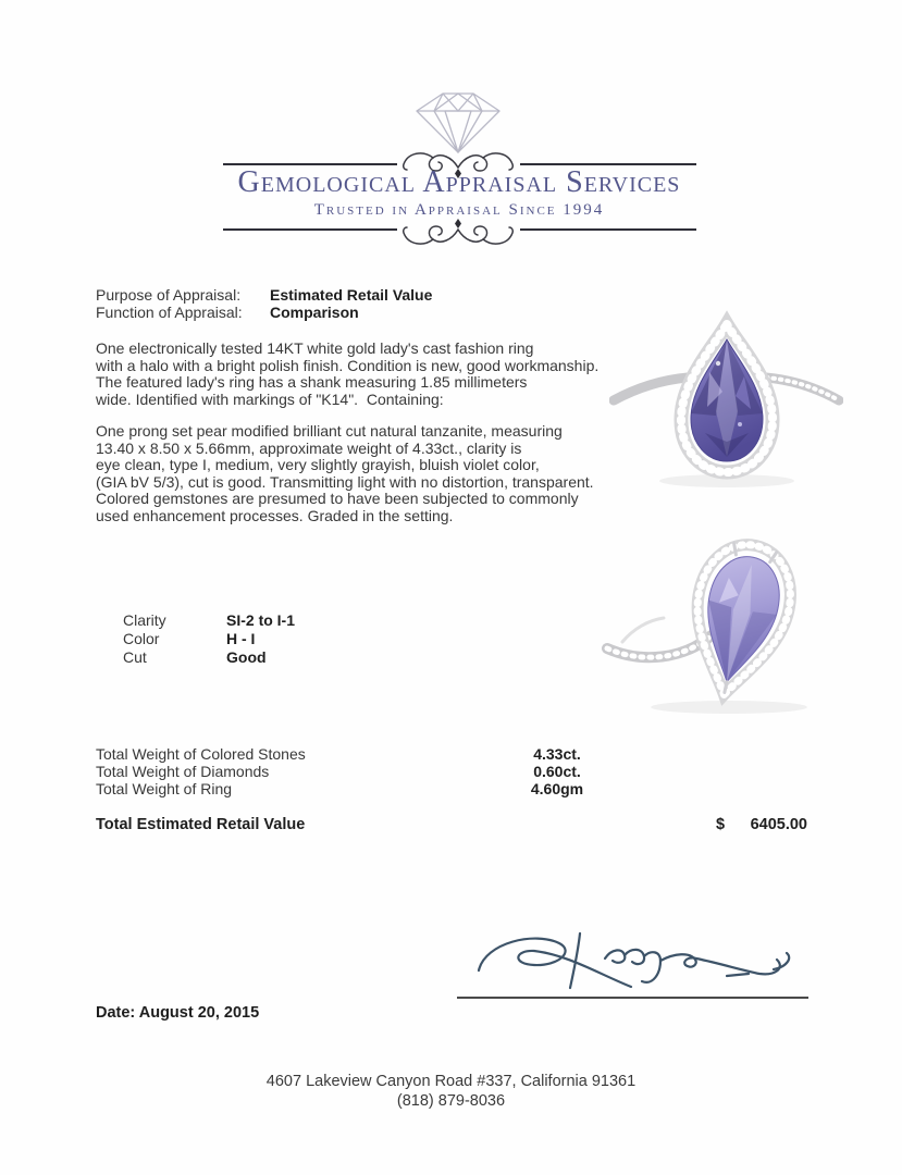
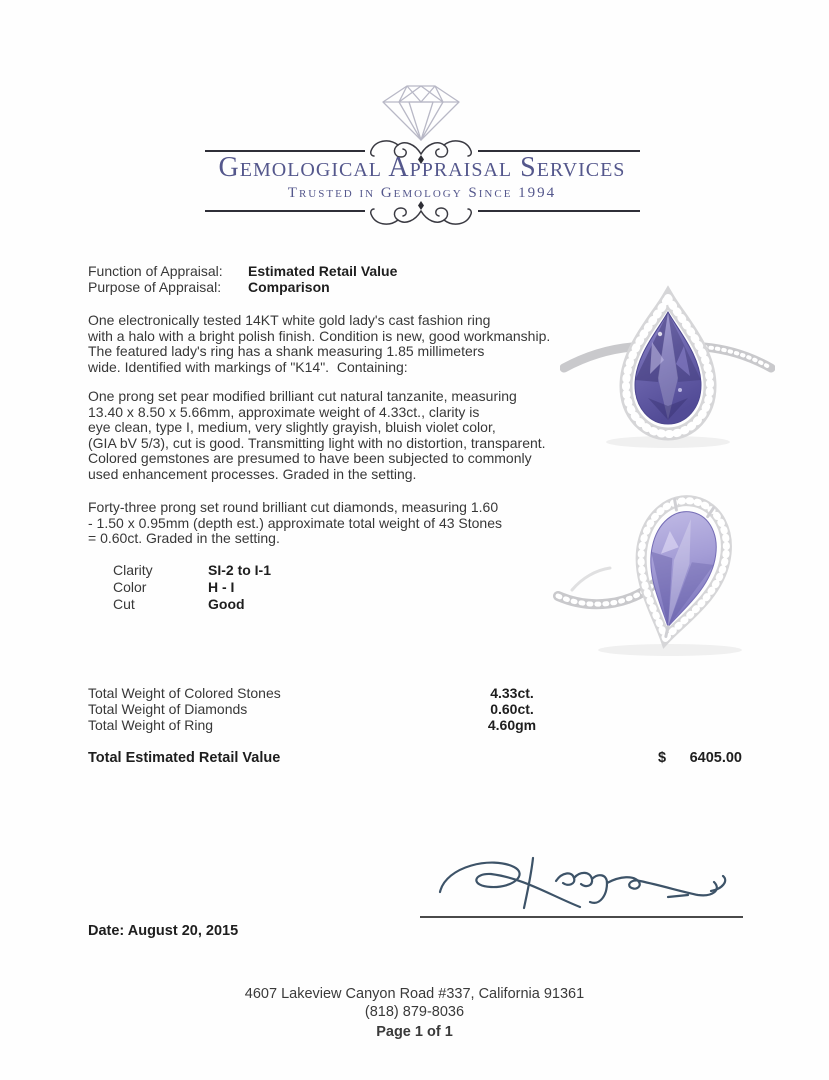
  Gemological Appraisal Services
- Trusted in Appraisal Since 1994
+ Trusted in Gemology Since 1994
- Purpose of Appraisal:
+ Function of Appraisal:
  Estimated Retail Value
- Function of Appraisal:
+ Purpose of Appraisal:
  Comparison
  One electronically tested 14KT white gold lady's cast fashion ring
  with a halo with a bright polish finish. Condition is new, good workmanship.
  The featured lady's ring has a shank measuring 1.85 millimeters
  wide. Identified with markings of "K14". Containing:
  One prong set pear modified brilliant cut natural tanzanite, measuring
  13.40 x 8.50 x 5.66mm, approximate weight of 4.33ct., clarity is
  eye clean, type I, medium, very slightly grayish, bluish violet color,
  (GIA bV 5/3), cut is good. Transmitting light with no distortion, transparent.
  Colored gemstones are presumed to have been subjected to commonly
  used enhancement processes. Graded in the setting.
+ Forty-three prong set round brilliant cut diamonds, measuring 1.60
+ - 1.50 x 0.95mm (depth est.) approximate total weight of 43 Stones
+ = 0.60ct. Graded in the setting.
  Clarity
  SI-2 to I-1
  Color
  H - I
  Cut
  Good
  Total Weight of Colored Stones
  4.33ct.
  Total Weight of Diamonds
  0.60ct.
  Total Weight of Ring
  4.60gm
  Total Estimated Retail Value
  $
  6405.00
  Date: August 20, 2015
  4607 Lakeview Canyon Road #337, California 91361
  (818) 879-8036
+ Page 1 of 1
